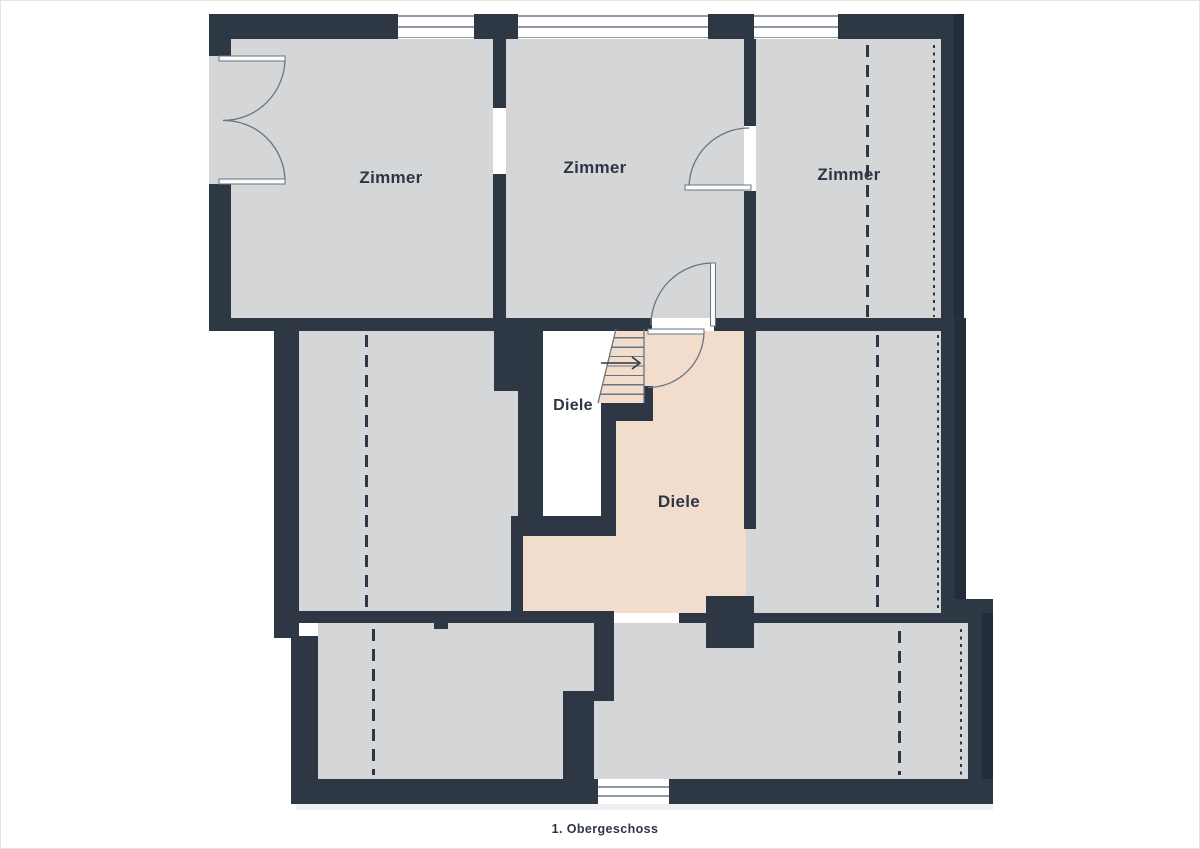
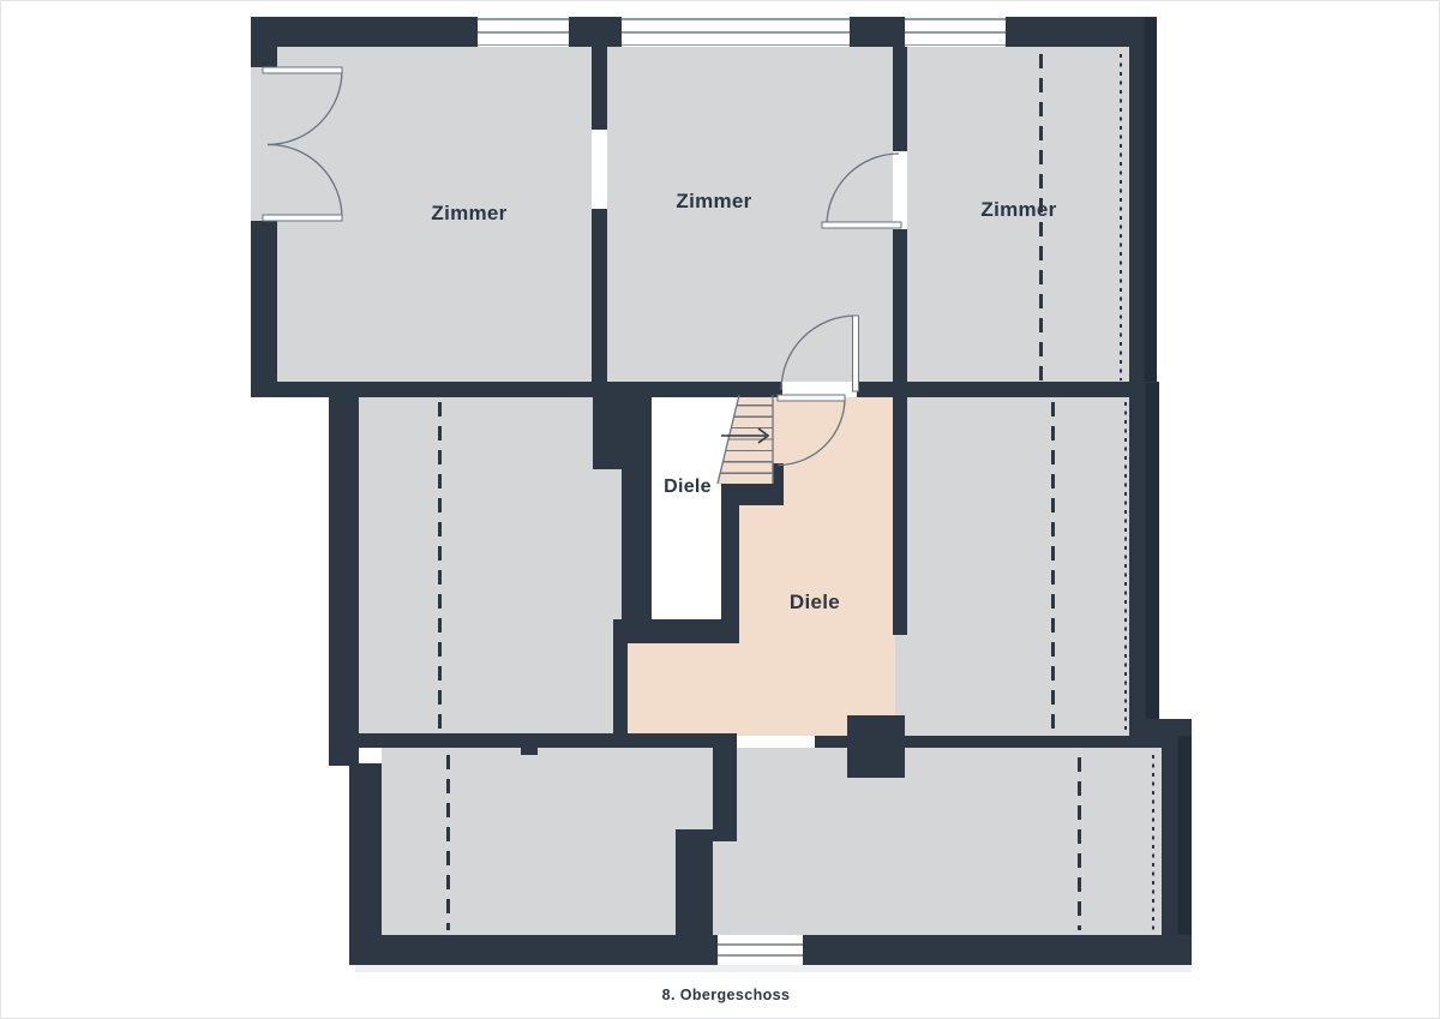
  Zimmer
  Zimmer
  Zimmer
  Diele
  Diele
- 1. Obergeschoss
+ 8. Obergeschoss
